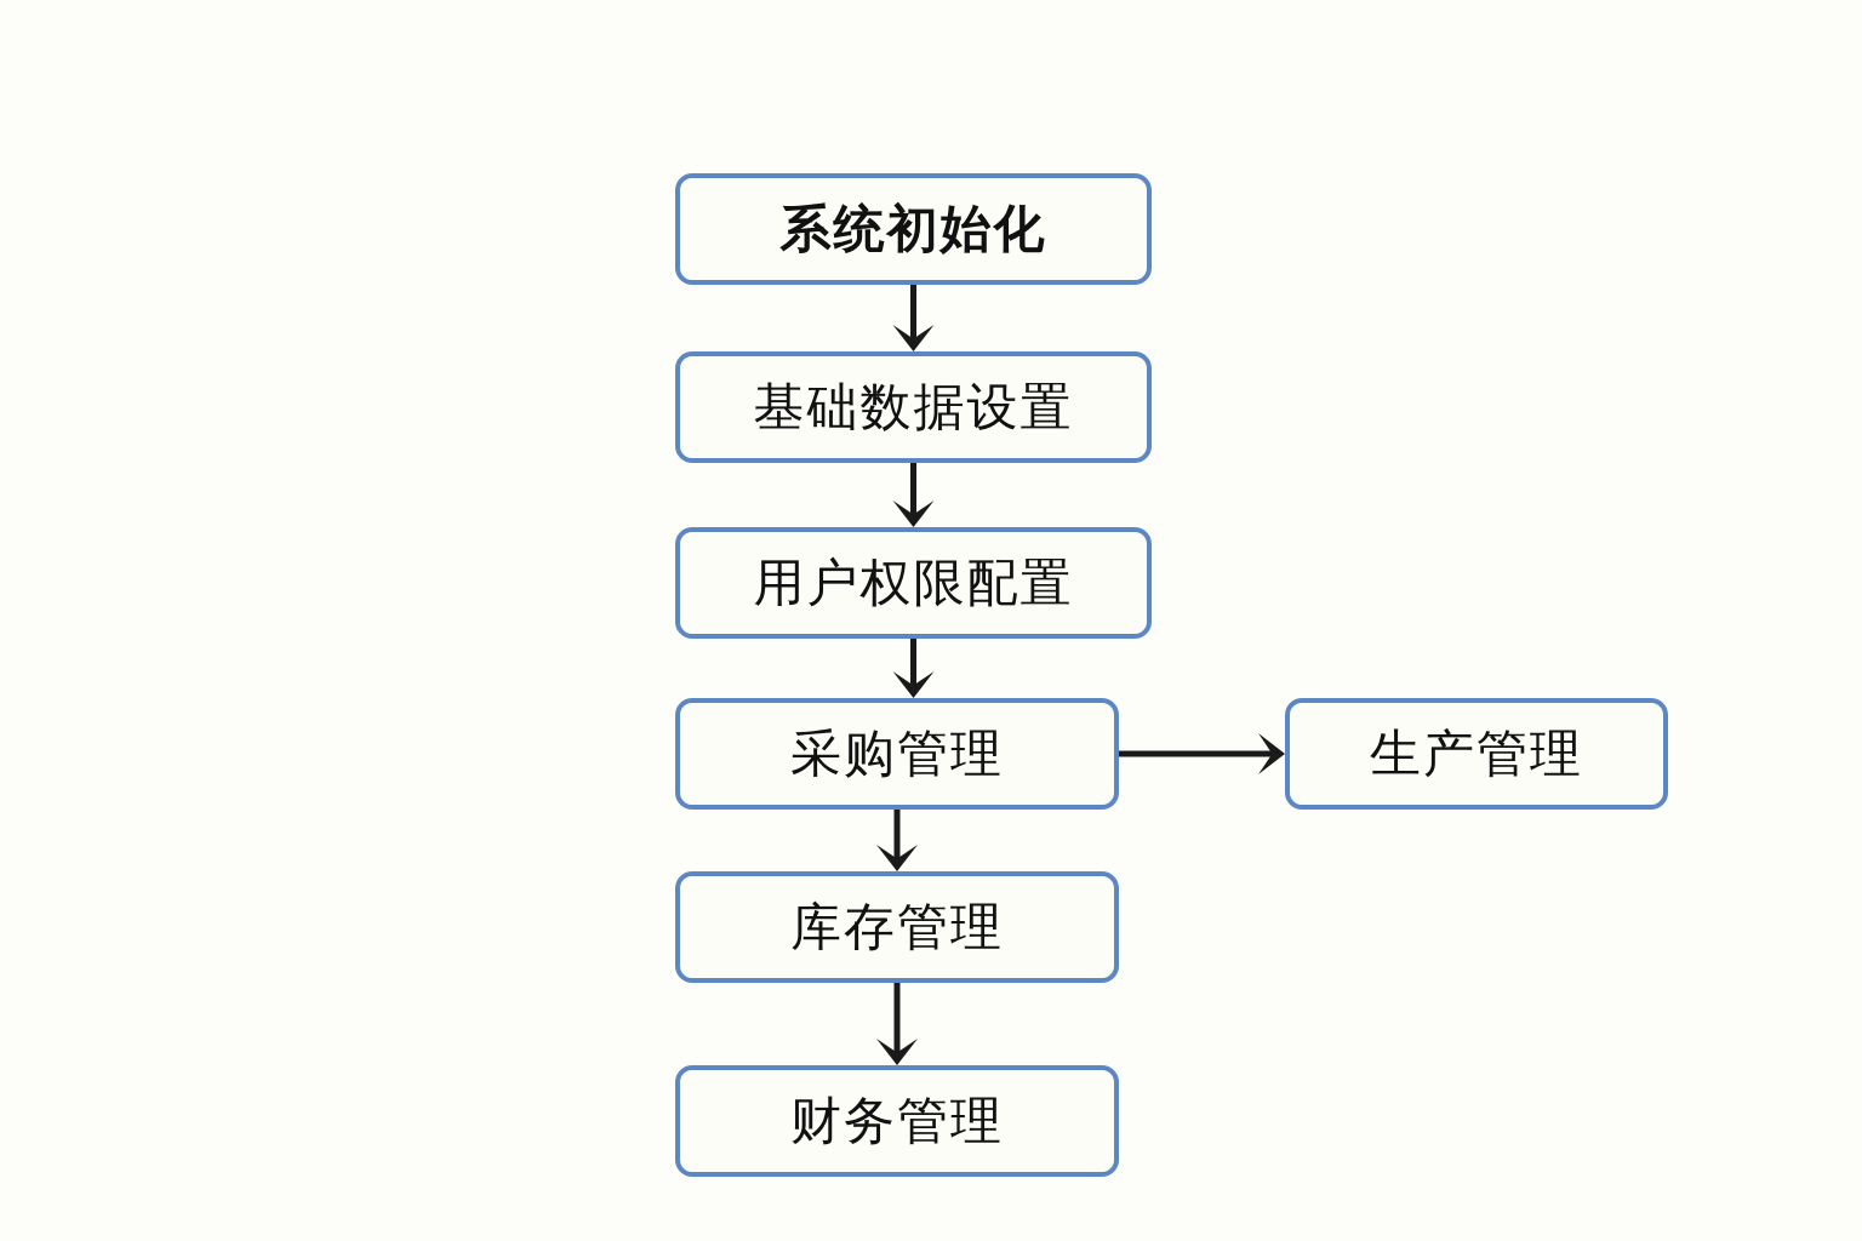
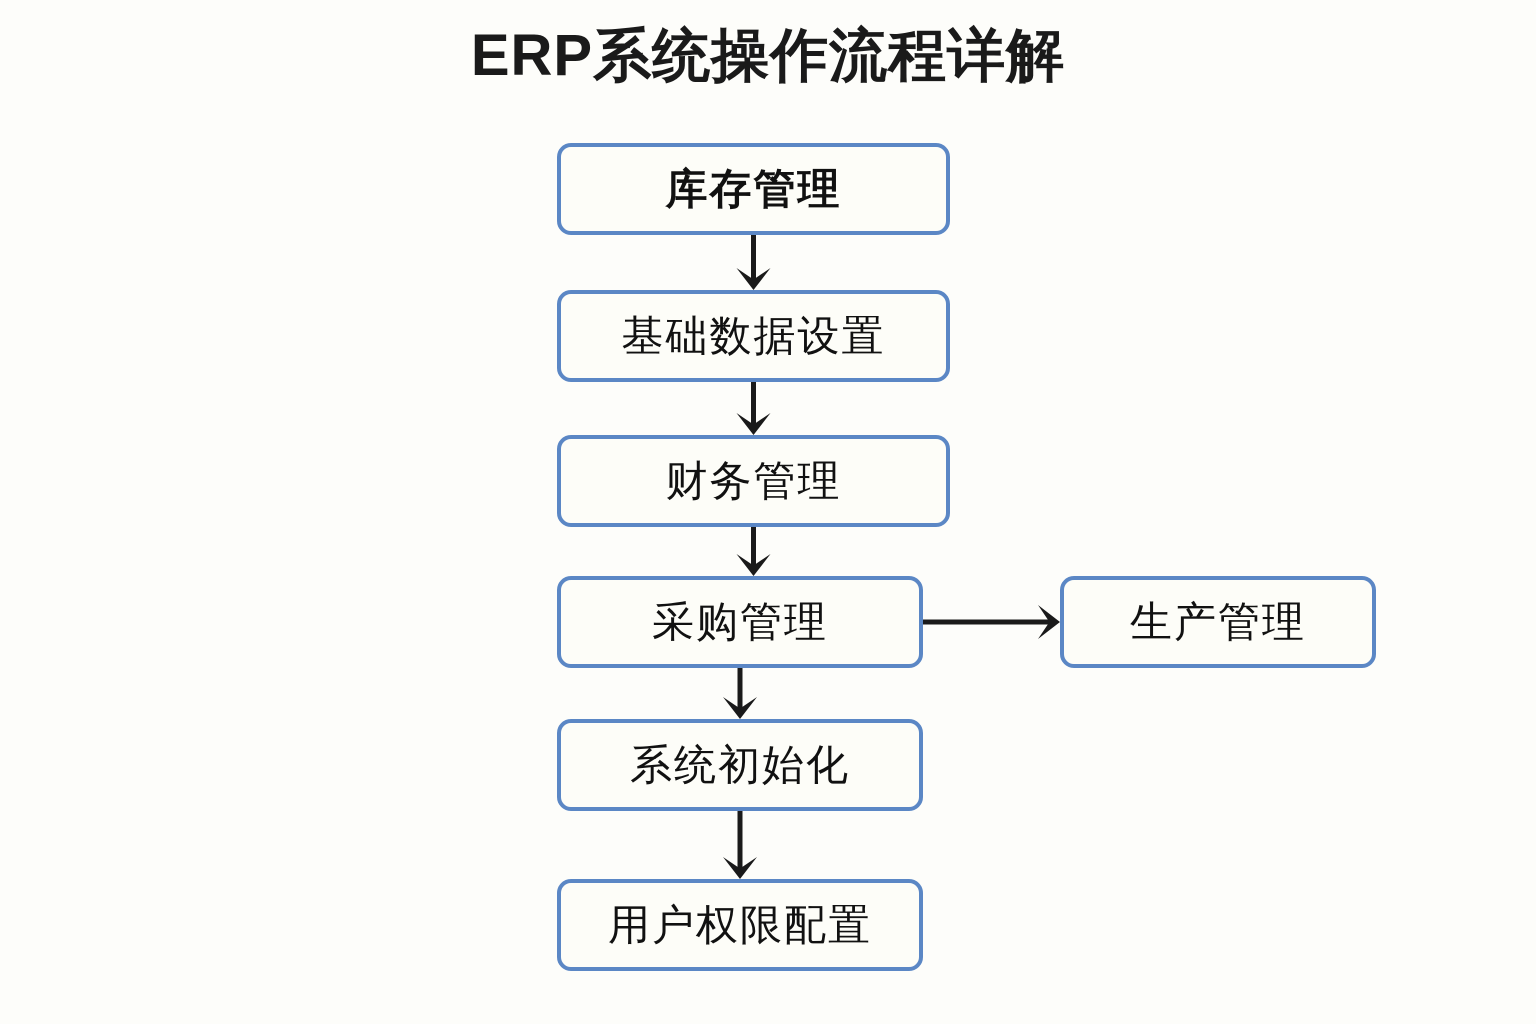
+ ERP系统操作流程详解
- 系统初始化
+ 库存管理
  基础数据设置
- 用户权限配置
+ 财务管理
  采购管理
  生产管理
- 库存管理
+ 系统初始化
- 财务管理
+ 用户权限配置
